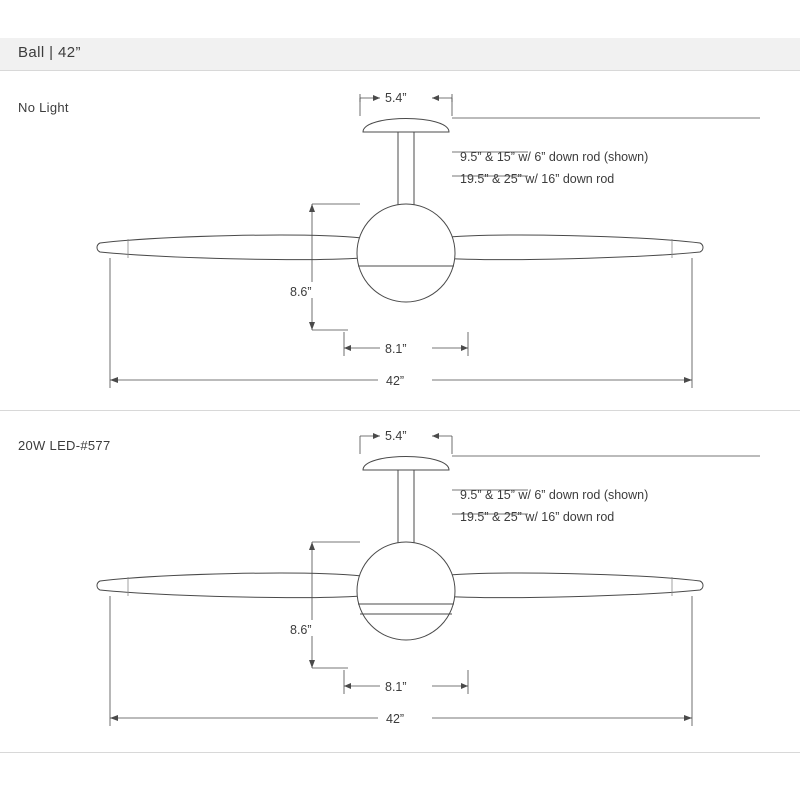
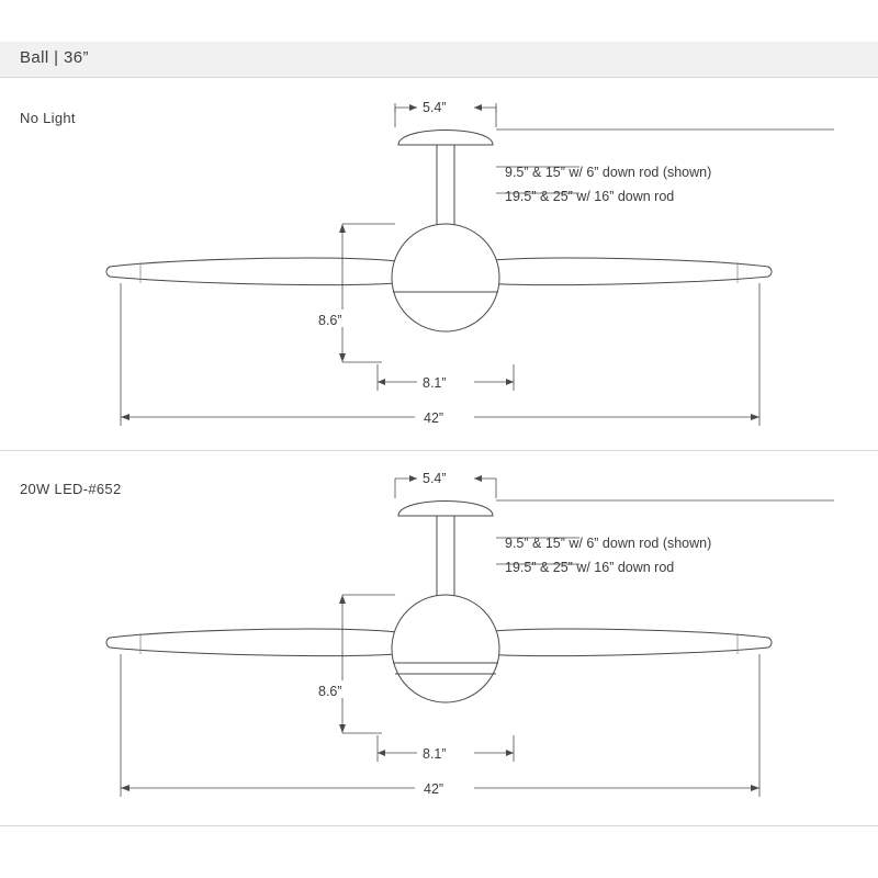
- Ball | 42”
+ Ball | 36”
  No Light
- 20W LED-#577
+ 20W LED-#652
  9.5” & 15” w/ 6” down rod (shown)
  19.5” & 25” w/ 16” down rod
  9.5” & 15” w/ 6” down rod (shown)
  19.5” & 25” w/ 16” down rod
  5.4”
  8.6”
  8.1”
  42”
  5.4”
  8.6”
  8.1”
  42”
